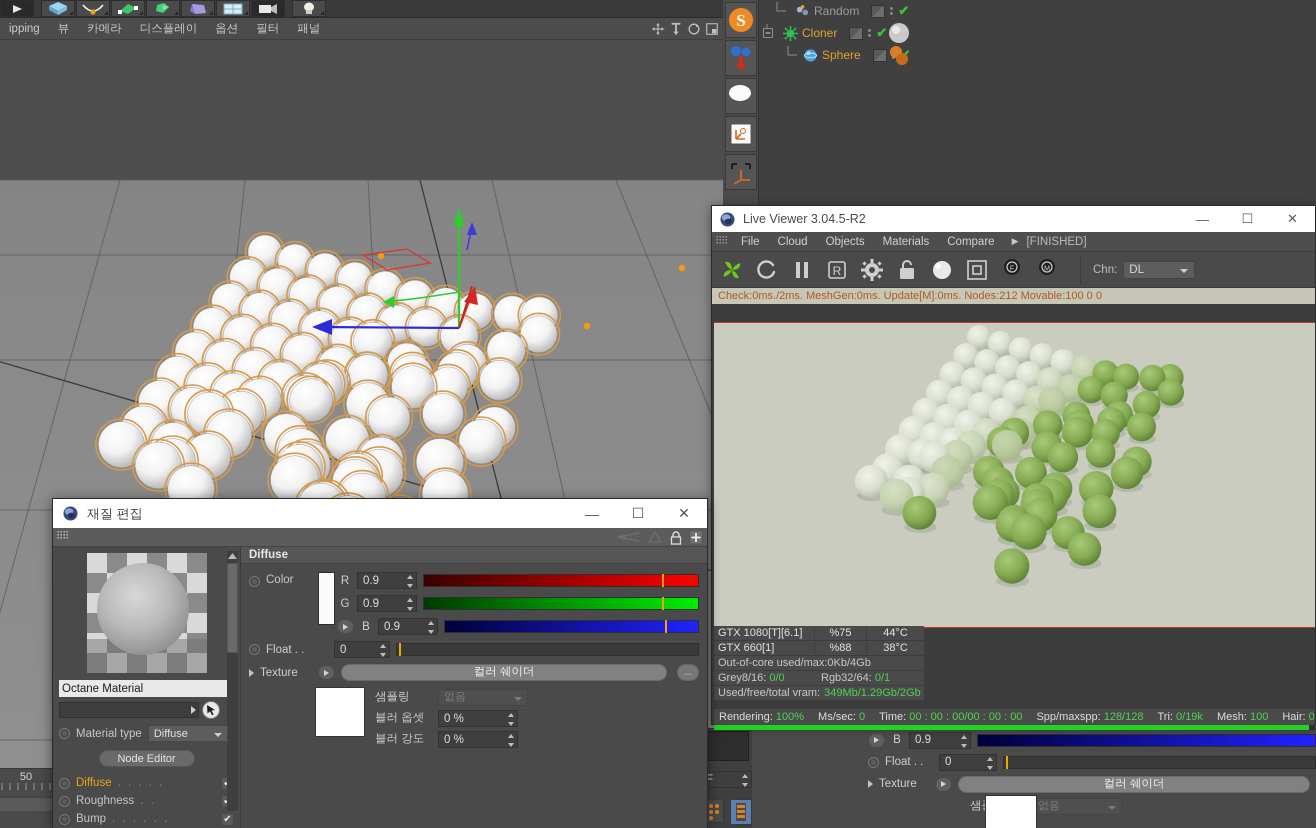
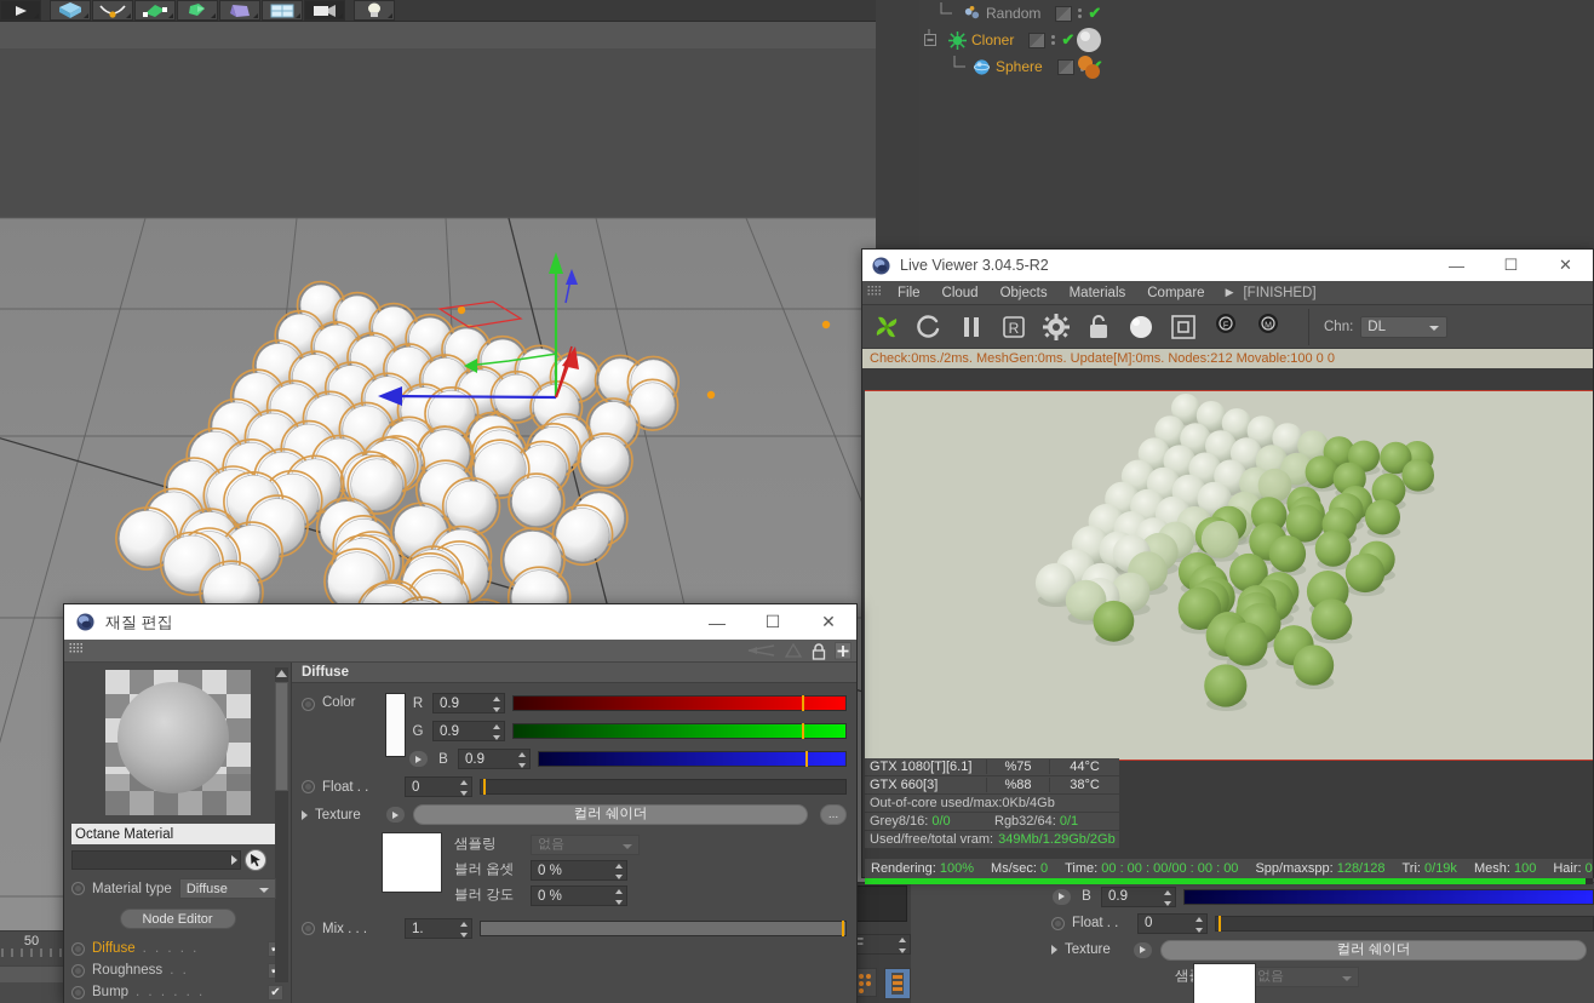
  50
- ipping
- 뷰
- 카메라
- 디스플레이
- 옵션
- 필터
- 패널
- S
  Random
  ✔
  Cloner
  ✔
  Sphere
  F
  B
  0.9
  Float . .
  0
  Texture
  컬러 쉐이더
  없음
  Live Viewer 3.04.5-R2
  —
  ☐
  ✕
  File
  Cloud
  Objects
  Materials
  Compare
  ▶
  [FINISHED]
  R
  Chn:
  DL
  Check:0ms./2ms. MeshGen:0ms. Update[M]:0ms. Nodes:212 Movable:100 0 0
  GTX 1080[T][6.1]
  %75
  44°C
- GTX 660[1]
+ GTX 660[3]
  %88
  38°C
  Out-of-core used/max:0Kb/4Gb
  Grey8/16: 0/0
  Rgb32/64: 0/1
  Used/free/total vram:
  349Mb/1.29Gb/2Gb
  Rendering: 100%
  Ms/sec: 0
  Time: 00 : 00 : 00/00 : 00 : 00
  Spp/maxspp: 128/128
  Tri: 0/19k
  Mesh: 100
  Hair: 0
  재질 편집
  —
  ☐
  ✕
  Octane Material
  Material type
  Diffuse
  Node Editor
  Diffuse
  . . . . .
  Roughness
  . .
  Bump
  . . . . . .
  ✔
  Diffuse
  Color
  R
  0.9
  G
  0.9
  B
  0.9
  Float . .
  0
  Texture
  컬러 쉐이더
  ...
  샘플링
  없음
  블러 옵셋
  0 %
  블러 강도
  0 %
+ Mix . . .
+ 1.
